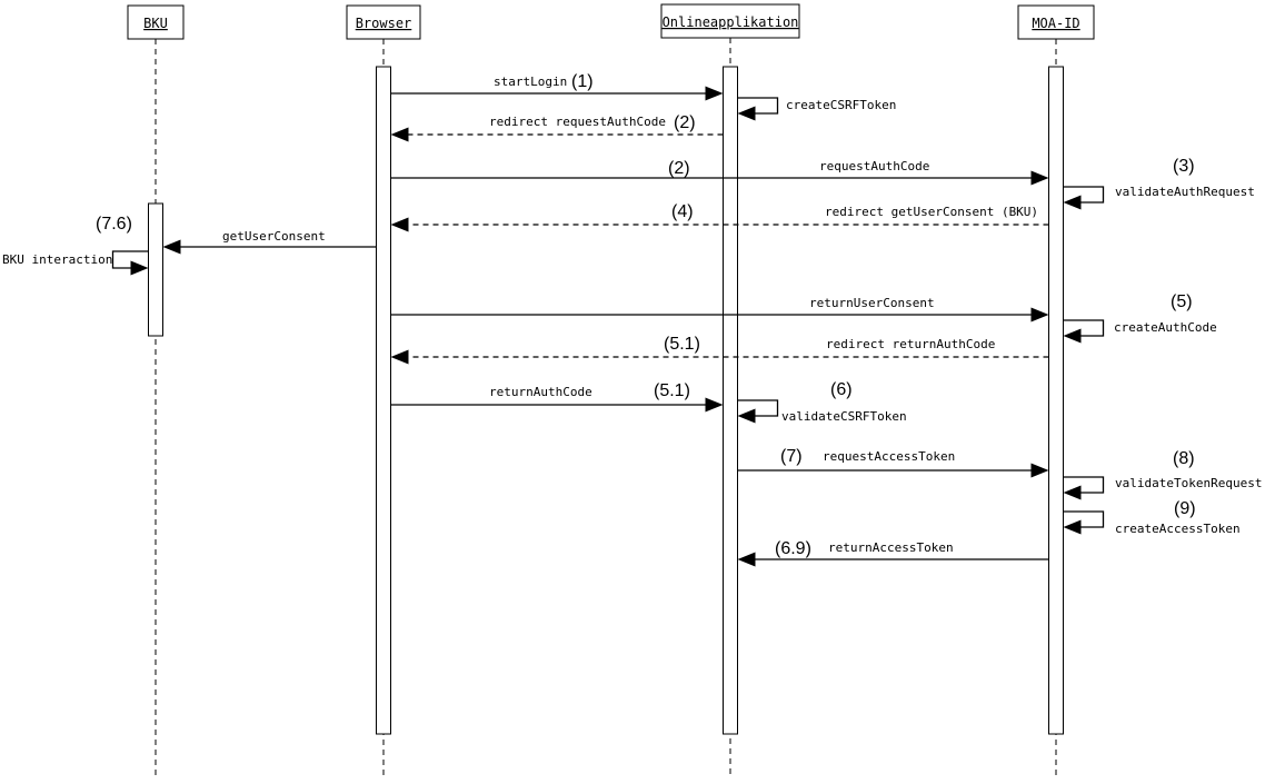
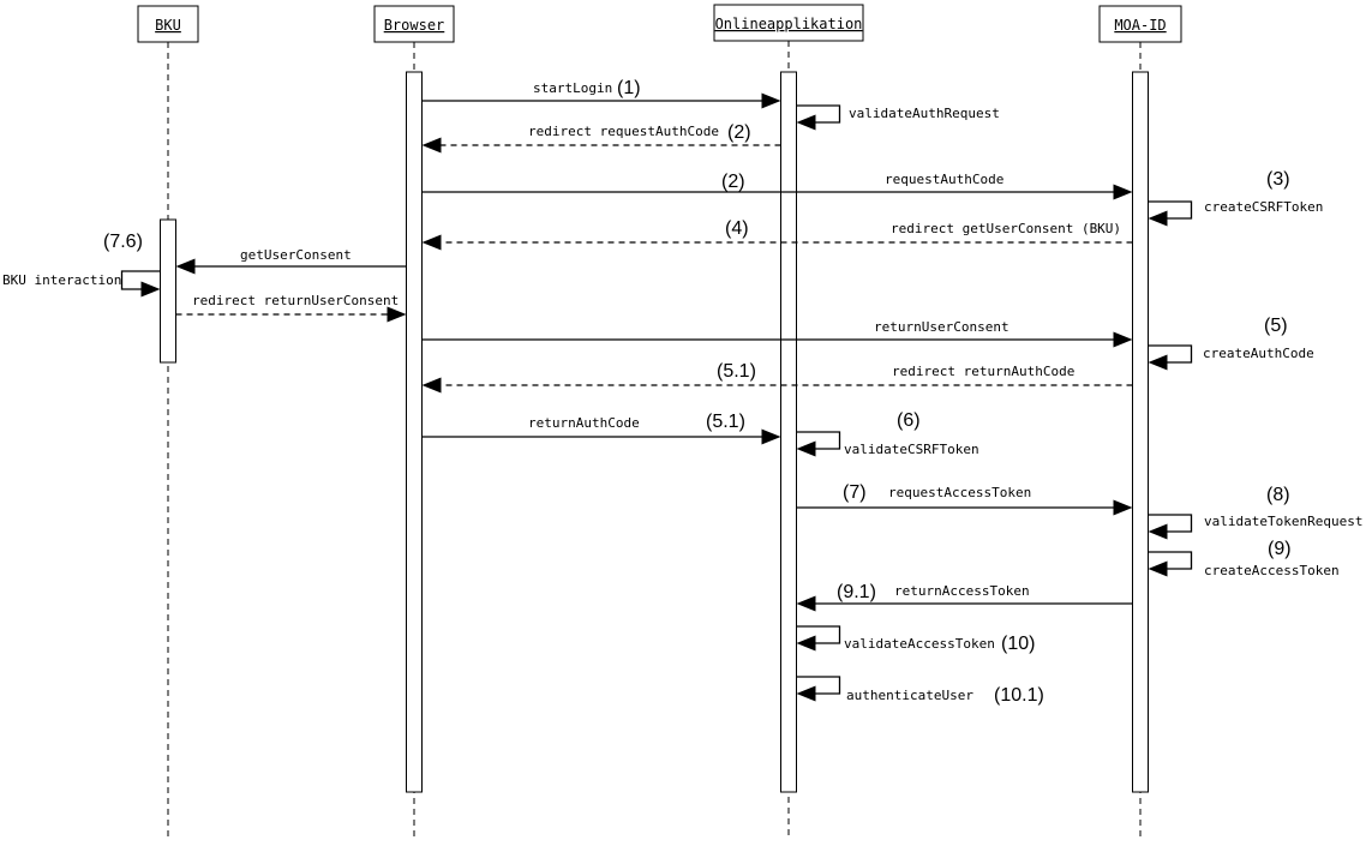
  BKU
  Browser
  Onlineapplikation
  MOA-ID
  startLogin
  (1)
- createCSRFToken
+ validateAuthRequest
  redirect requestAuthCode
  (2)
  (2)
  requestAuthCode
  (3)
- validateAuthRequest
+ createCSRFToken
  (4)
  redirect getUserConsent (BKU)
  (7.6)
  getUserConsent
  BKU interaction
+ redirect returnUserConsent
  returnUserConsent
  (5)
  createAuthCode
  (5.1)
  redirect returnAuthCode
  returnAuthCode
  (5.1)
  (6)
  validateCSRFToken
  (7)
  requestAccessToken
  (8)
  validateTokenRequest
  (9)
  createAccessToken
- (6.9)
+ (9.1)
  returnAccessToken
+ validateAccessToken
+ (10)
+ authenticateUser
+ (10.1)
